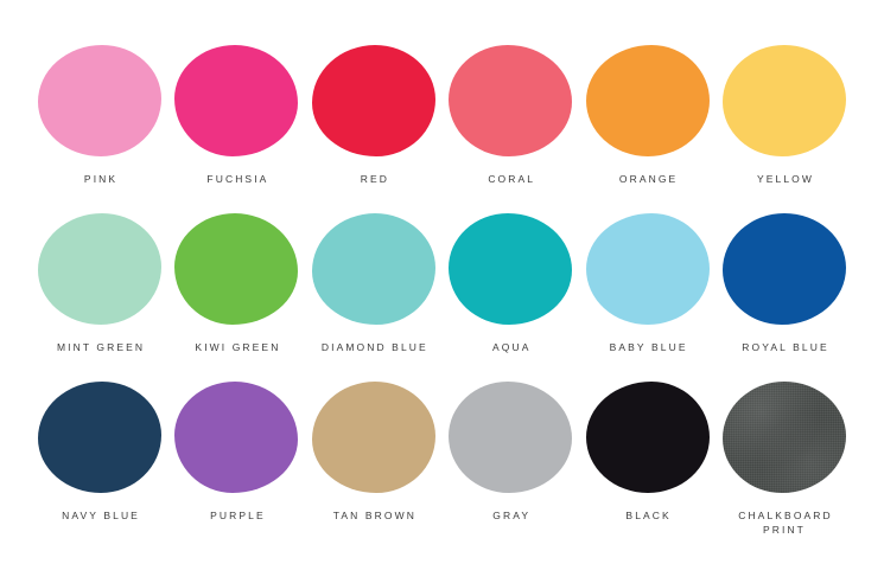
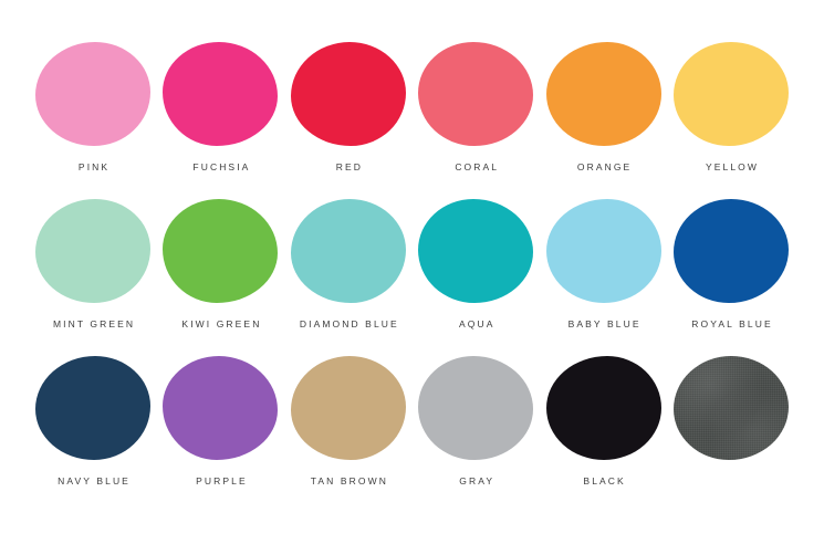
  PINK
  FUCHSIA
  RED
  CORAL
  ORANGE
  YELLOW
  MINT GREEN
  KIWI GREEN
  DIAMOND BLUE
  AQUA
  BABY BLUE
  ROYAL BLUE
  NAVY BLUE
  PURPLE
  TAN BROWN
  GRAY
  BLACK
- CHALKBOARD
- PRINT
